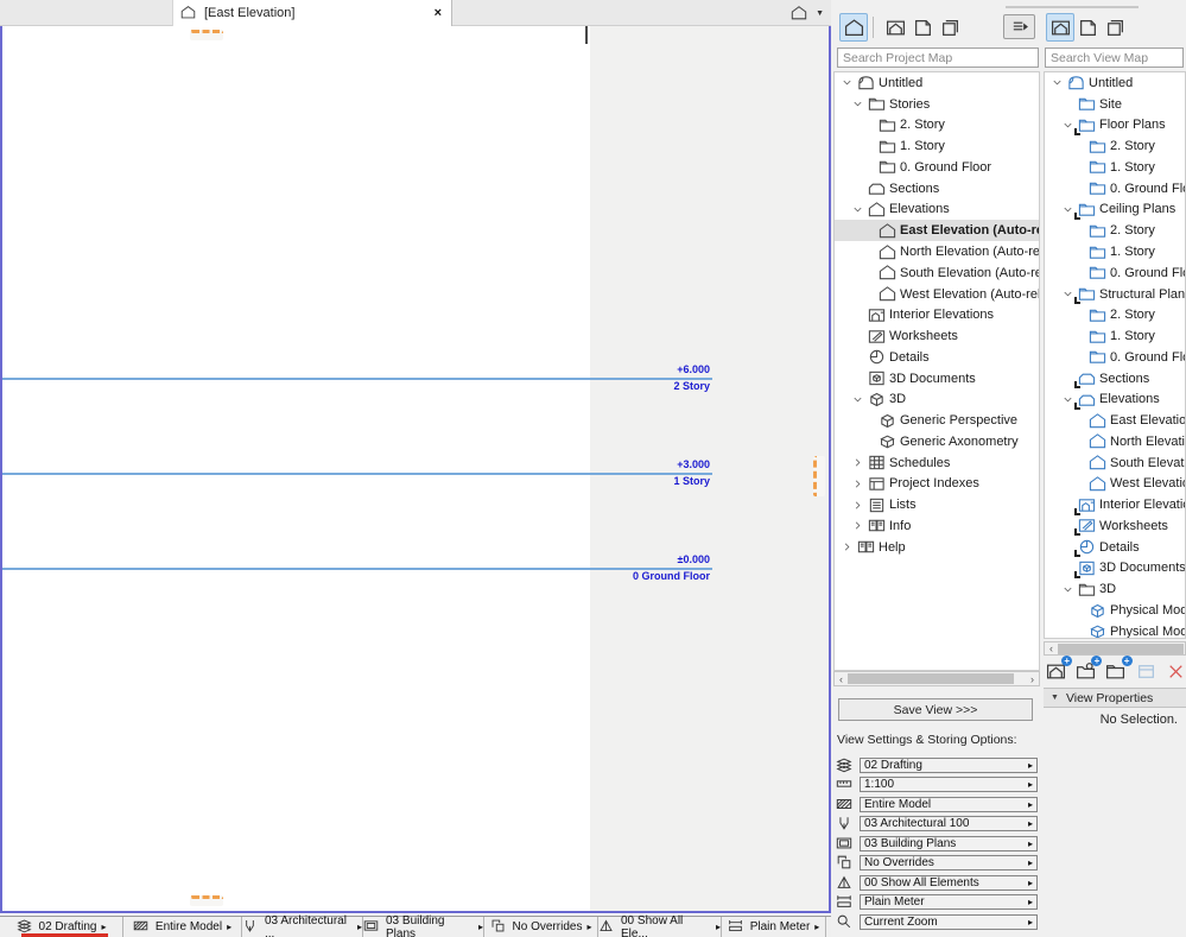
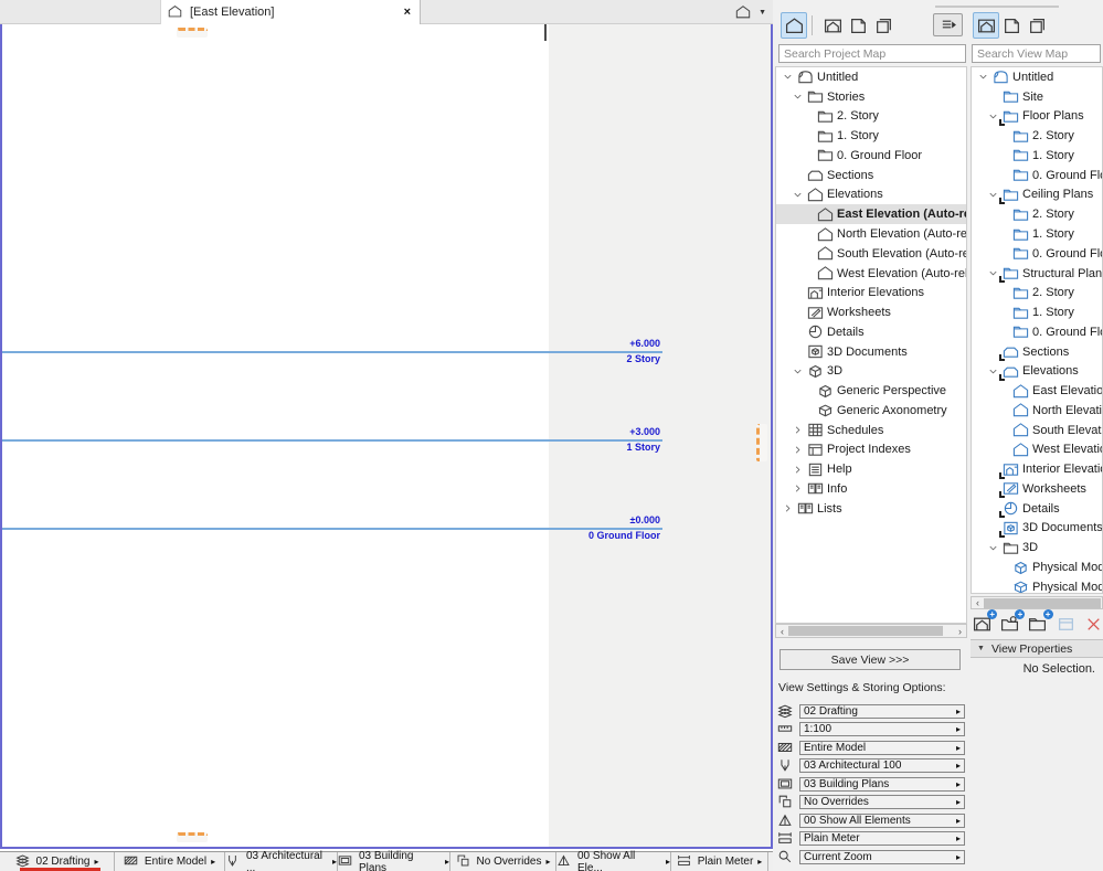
  [East Elevation]
  ×
  +6.000
  2 Story
  +3.000
  1 Story
  ±0.000
  0 Ground Floor
  Search Project Map
  Search View Map
  Untitled
  Stories
  2. Story
  1. Story
  0. Ground Floor
  Sections
  Elevations
  East Elevation (Auto-r
  North Elevation (Auto-re
  South Elevation (Auto-re
  West Elevation (Auto-re
  Interior Elevations
  Worksheets
  Details
  3D Documents
  3D
  Generic Perspective
  Generic Axonometry
  Schedules
  Project Indexes
- Lists
+ Help
  Info
- Help
+ Lists
  Untitled
  Site
  Floor Plans
  2. Story
  1. Story
  0. Ground Fl
  Ceiling Plans
  2. Story
  1. Story
  0. Ground Fl
  Structural Plan
  2. Story
  1. Story
  0. Ground Fl
  Sections
  Elevations
  East Elevatio
  North Elevati
  South Elevat
  West Elevati
  Interior Elevati
  Worksheets
  Details
  3D Documents
  3D
  Physical Mod
  ‹
  ›
  ‹
  Save View >>>
  View Settings & Storing Options:
  02 Drafting
  ▸
  1:100
  ▸
  Entire Model
  ▸
  03 Architectural 100
  ▸
  03 Building Plans
  ▸
  No Overrides
  ▸
  00 Show All Elements
  ▸
  Plain Meter
  ▸
  Current Zoom
  ▸
  +
  +
  +
  View Properties
  No Selection.
  02 Drafting
  ▸
  Entire Model
  ▸
  03 Architectural ...
  ▸
  03 Building Plans
  ▸
  No Overrides
  ▸
  00 Show All Ele...
  ▸
  Plain Meter
  ▸
